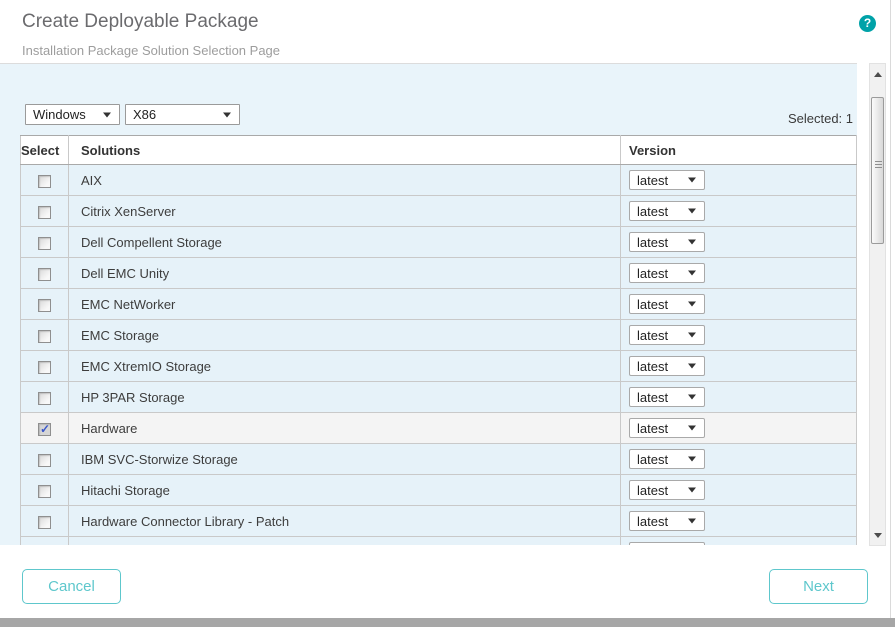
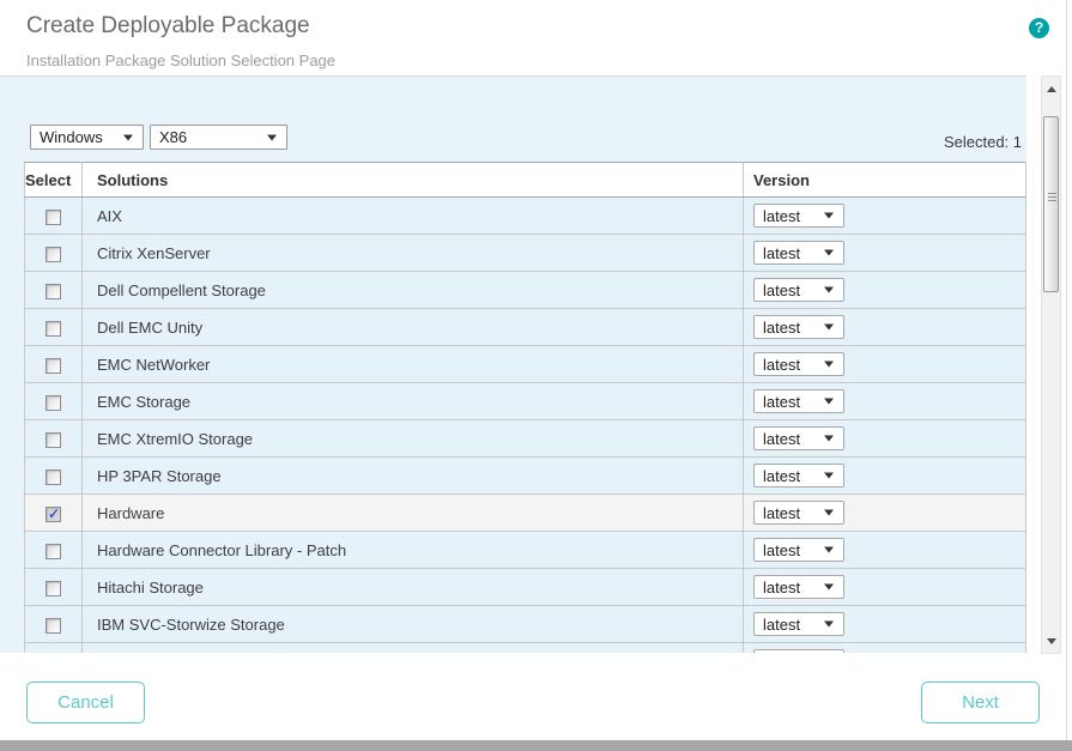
  Create Deployable Package
  Installation Package Solution Selection Page
  ?
  Windows
  X86
  Selected: 1
  Select	Solutions	Version
  	AIX	latest
  	Citrix XenServer	latest
  	Dell Compellent Storage	latest
  	Dell EMC Unity	latest
  	EMC NetWorker	latest
  	EMC Storage	latest
  	EMC XtremIO Storage	latest
  	HP 3PAR Storage	latest
  	Hardware	latest
- 	IBM SVC-Storwize Storage	latest
+ 	Hardware Connector Library - Patch	latest
  	Hitachi Storage	latest
- 	Hardware Connector Library - Patch	latest
+ 	IBM SVC-Storwize Storage	latest
  Cancel
  Next
